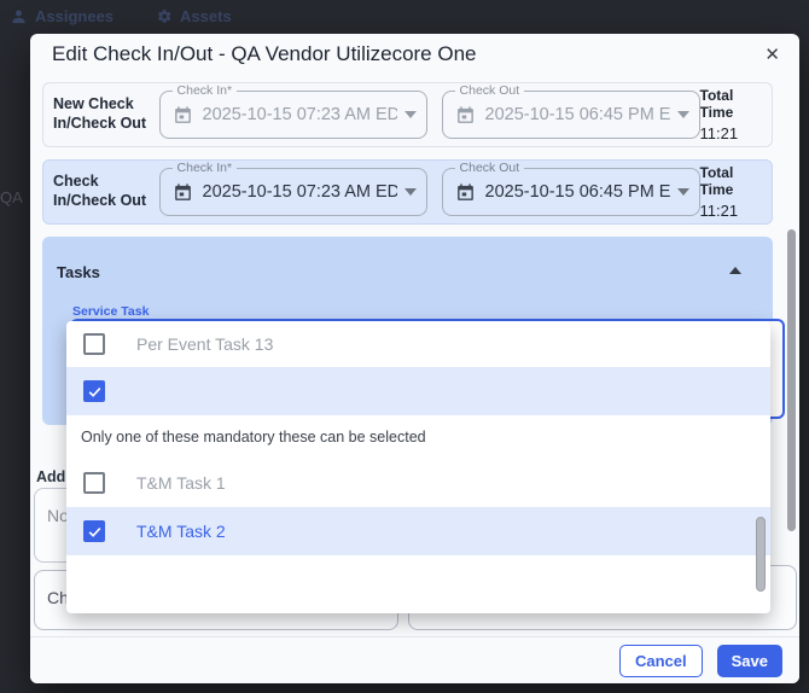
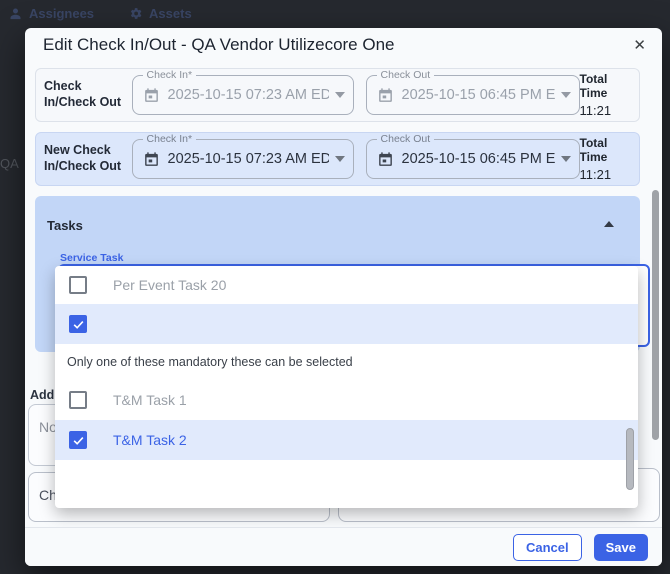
  Assignees
  Assets
  QA
  Edit Check In/Out - QA Vendor Utilizecore One
  ✕
- New Check In/Check Out
+ Check In/Check Out
  Check In*
  2025-10-15 07:23 AM ED
  Check Out
  2025-10-15 06:45 PM E
  Total Time
  11:21
- Check In/Check Out
+ New Check In/Check Out
  Check In*
  2025-10-15 07:23 AM ED
  Check Out
  2025-10-15 06:45 PM E
  Total Time
  11:21
  Tasks
  Service Task
- Per Event Task 13
+ Per Event Task 20
  Only one of these mandatory these can be selected
  T&M Task 1
  T&M Task 2
  Cancel
  Save
